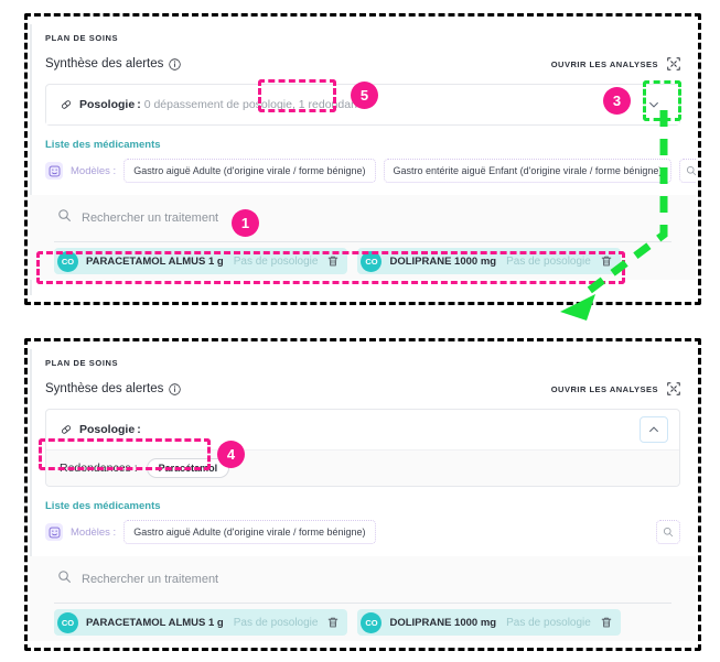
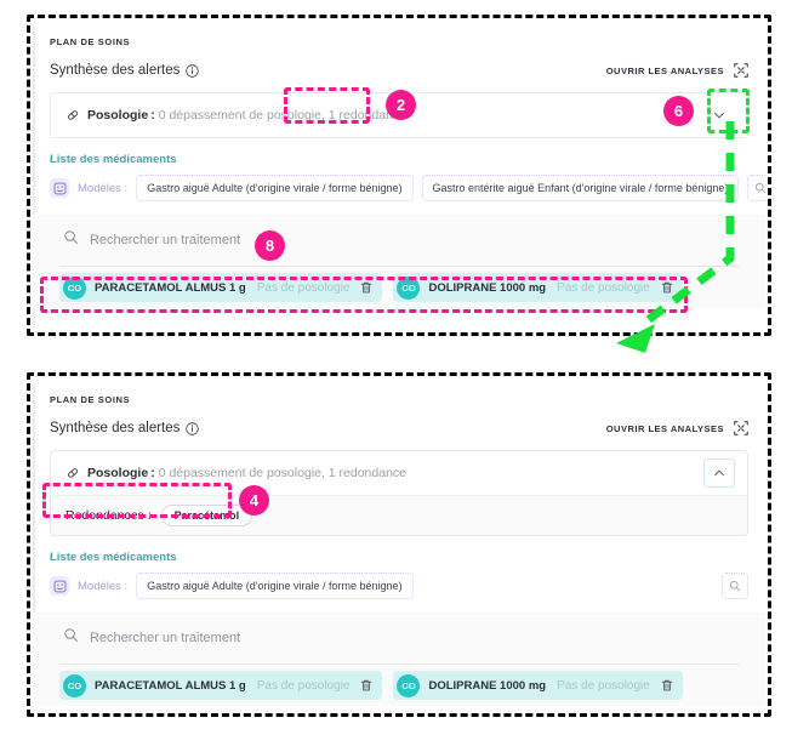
  PLAN DE SOINS
  Synthèse des alertes
  OUVRIR LES ANALYSES
  Posologie
  :
  0 dépassement de posologie, 1 redonda
  Liste des médicaments
  Modèles :
  Gastro aiguë Adulte (d'origine virale / forme bénigne)
  Gastro entérite aiguë Enfant (d'origine virale / forme bénigne
  Rechercher un traitement
  CO
  PARACETAMOL ALMUS 1 g
  Pas de posologie
  CO
  DOLIPRANE 1000 mg
  Pas de posologie
  PLAN DE SOINS
  Synthèse des alertes
  OUVRIR LES ANALYSES
  Posologie
  :
+ 0 dépassement de posologie, 1 redondance
  Redondances :
  Paracétamol
  Liste des médicaments
  Modèles :
  Gastro aiguë Adulte (d'origine virale / forme bénigne)
  Rechercher un traitement
  CO
  PARACETAMOL ALMUS 1 g
  Pas de posologie
  CO
  DOLIPRANE 1000 mg
  Pas de posologie
- 1
+ 8
- 5
+ 2
- 3
+ 6
  4
